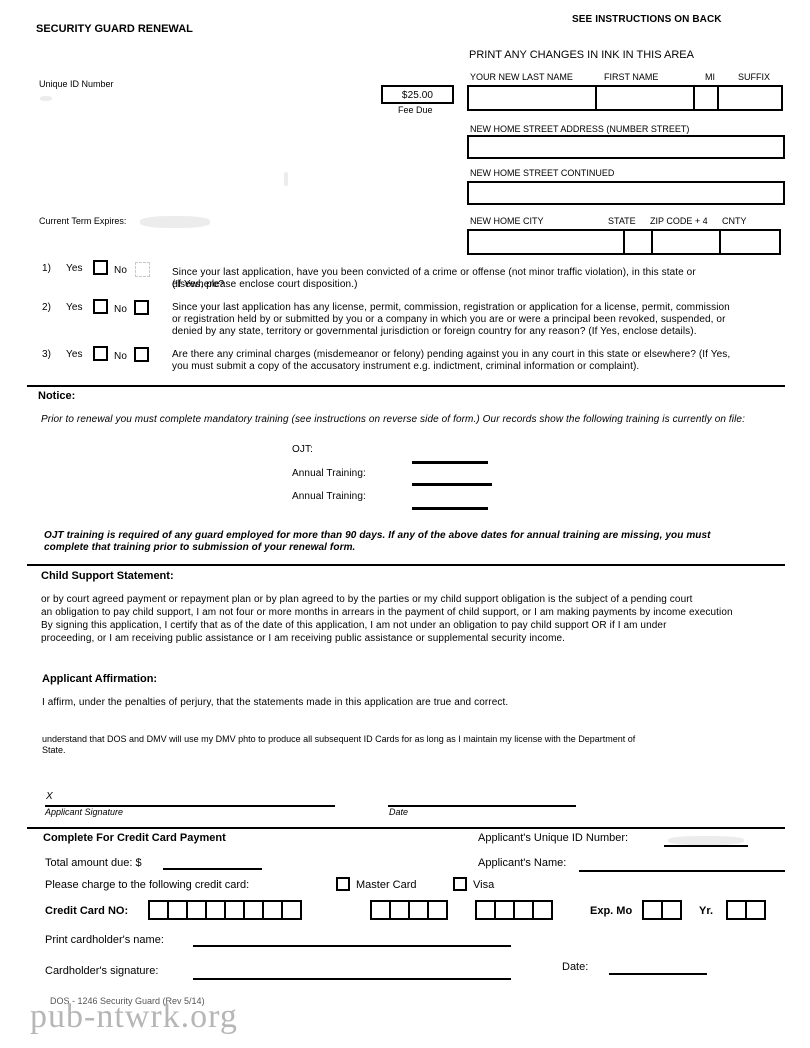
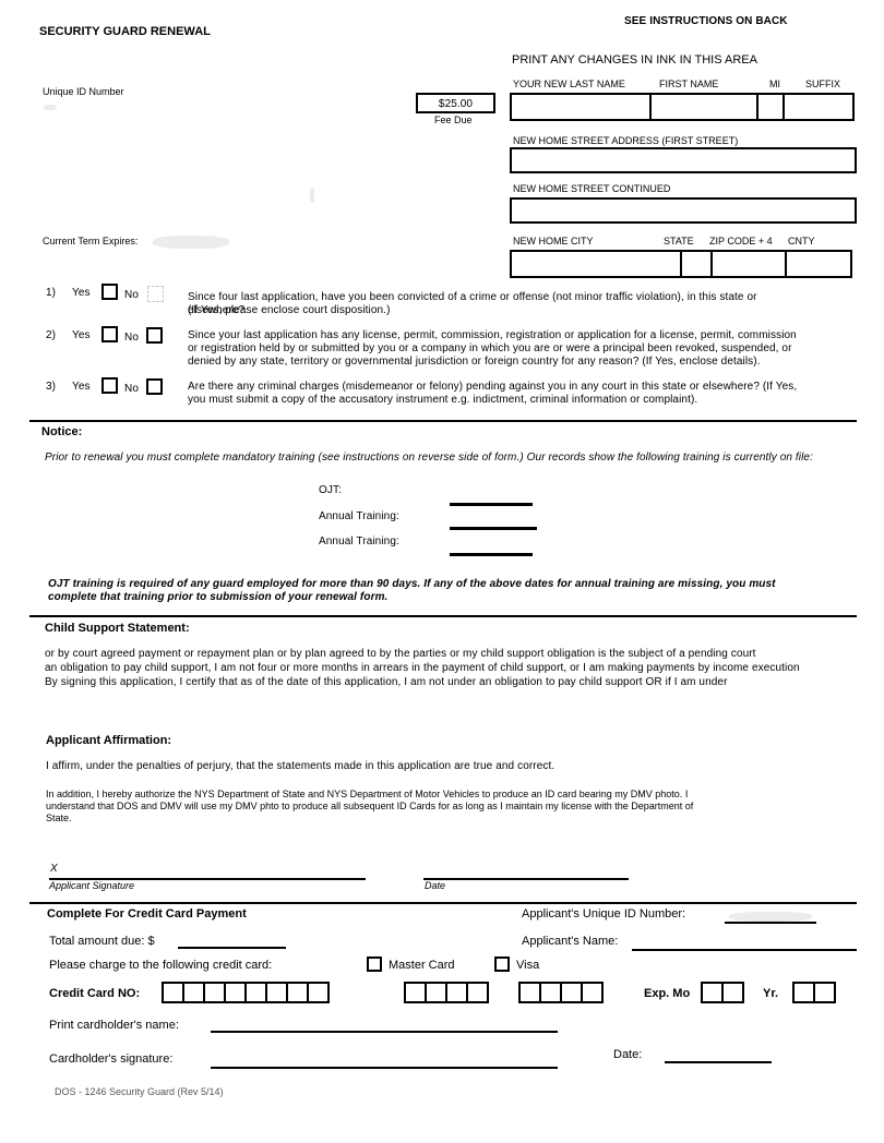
  SECURITY GUARD RENEWAL
  SEE INSTRUCTIONS ON BACK
  PRINT ANY CHANGES IN INK IN THIS AREA
  Unique ID Number
  Current Term Expires:
  $25.00
  Fee Due
  YOUR NEW LAST NAME
  FIRST NAME
  MI
  SUFFIX
- NEW HOME STREET ADDRESS (NUMBER STREET)
+ NEW HOME STREET ADDRESS (FIRST STREET)
  NEW HOME STREET CONTINUED
  NEW HOME CITY
  STATE
  ZIP CODE + 4
  CNTY
  1)
  Yes
  No
- Since your last application, have you been convicted of a crime or offense (not minor traffic violation), in this state or elsewhere?
+ Since four last application, have you been convicted of a crime or offense (not minor traffic violation), in this state or elsewhere?
  (If Yes, please enclose court disposition.)
  2)
  Yes
  No
  Since your last application has any license, permit, commission, registration or application for a license, permit, commission
  or registration held by or submitted by you or a company in which you are or were a principal been revoked, suspended, or
  denied by any state, territory or governmental jurisdiction or foreign country for any reason? (If Yes, enclose details).
  3)
  Yes
  No
  Are there any criminal charges (misdemeanor or felony) pending against you in any court in this state or elsewhere? (If Yes,
  you must submit a copy of the accusatory instrument e.g. indictment, criminal information or complaint).
  Notice:
  Prior to renewal you must complete mandatory training (see instructions on reverse side of form.) Our records show the following training is currently on file:
  OJT:
  Annual Training:
  Annual Training:
  OJT training is required of any guard employed for more than 90 days. If any of the above dates for annual training are missing, you must
  complete that training prior to submission of your renewal form.
  Child Support Statement:
  or by court agreed payment or repayment plan or by plan agreed to by the parties or my child support obligation is the subject of a pending court
  an obligation to pay child support, I am not four or more months in arrears in the payment of child support, or I am making payments by income execution
  By signing this application, I certify that as of the date of this application, I am not under an obligation to pay child support OR if I am under
- proceeding, or I am receiving public assistance or I am receiving public assistance or supplemental security income.
  Applicant Affirmation:
  I affirm, under the penalties of perjury, that the statements made in this application are true and correct.
+ In addition, I hereby authorize the NYS Department of State and NYS Department of Motor Vehicles to produce an ID card bearing my DMV photo. I
  understand that DOS and DMV will use my DMV phto to produce all subsequent ID Cards for as long as I maintain my license with the Department of
  State.
  X
  Applicant Signature
  Date
  Complete For Credit Card Payment
  Applicant's Unique ID Number:
  Total amount due: $
  Applicant's Name:
  Please charge to the following credit card:
  Master Card
  Visa
  Credit Card NO:
  Exp. Mo
  Yr.
  Print cardholder's name:
  Cardholder's signature:
  Date:
  DOS - 1246 Security Guard (Rev 5/14)
- pub-ntwrk.org
